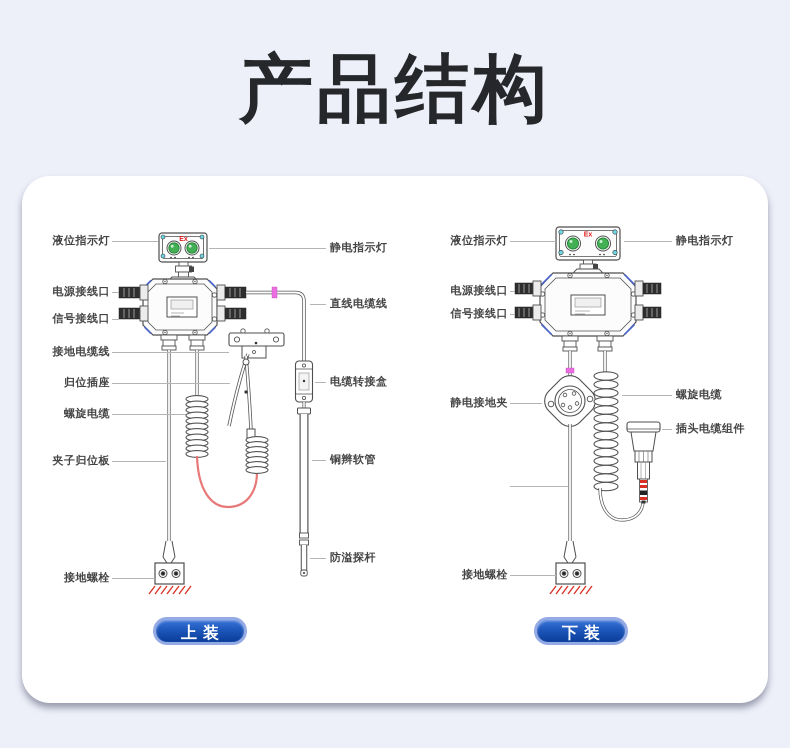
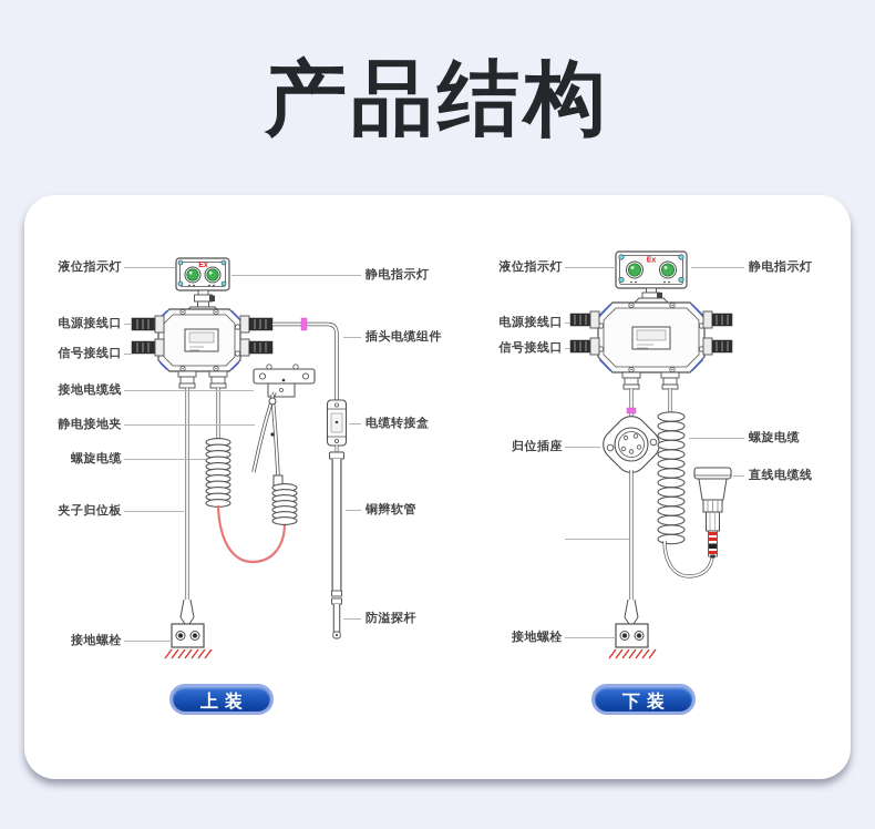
  产品结构
  液位指示灯
  电源接线口
  信号接线口
  接地电缆线
- 归位插座
+ 静电接地夹
  螺旋电缆
  夹子归位板
  接地螺栓
  静电指示灯
- 直线电缆线
+ 插头电缆组件
  电缆转接盒
  铜辫软管
  防溢探杆
  液位指示灯
  电源接线口
  信号接线口
- 静电接地夹
+ 归位插座
  接地螺栓
  静电指示灯
  螺旋电缆
- 插头电缆组件
+ 直线电缆线
  上装
  下装
